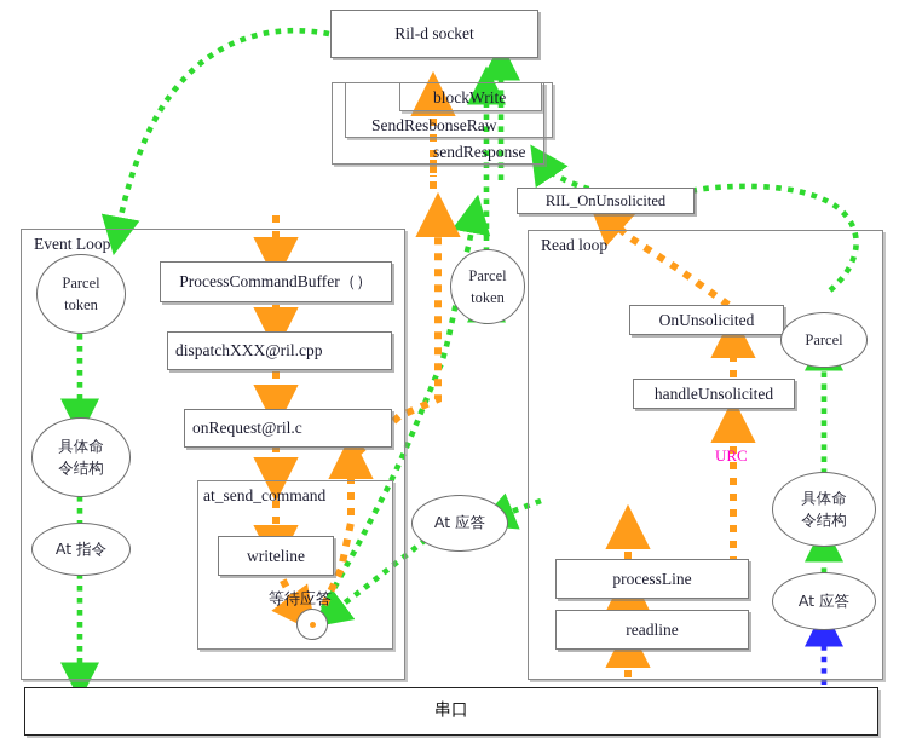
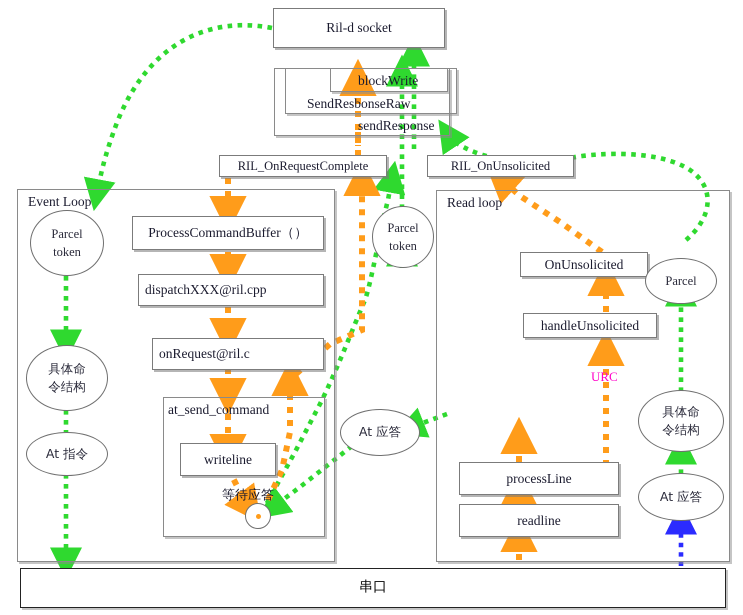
  Ril-d socket
  blockWrite
  SendResbonseRaw
  sendResponse
+ RIL_OnRequestComplete
  RIL_OnUnsolicited
  Event Loop
  Parcel
  token
  具体命
  令结构
  At 指令
  ProcessCommandBuffer（）
  dispatchXXX@ril.cpp
  onRequest@ril.c
  at_send_command
  writeline
  等待应答
  Parcel
  token
  At 应答
  Read loop
  OnUnsolicited
  handleUnsolicited
  URC
  processLine
  readline
  Parcel
  具体命
  令结构
  At 应答
  串口
